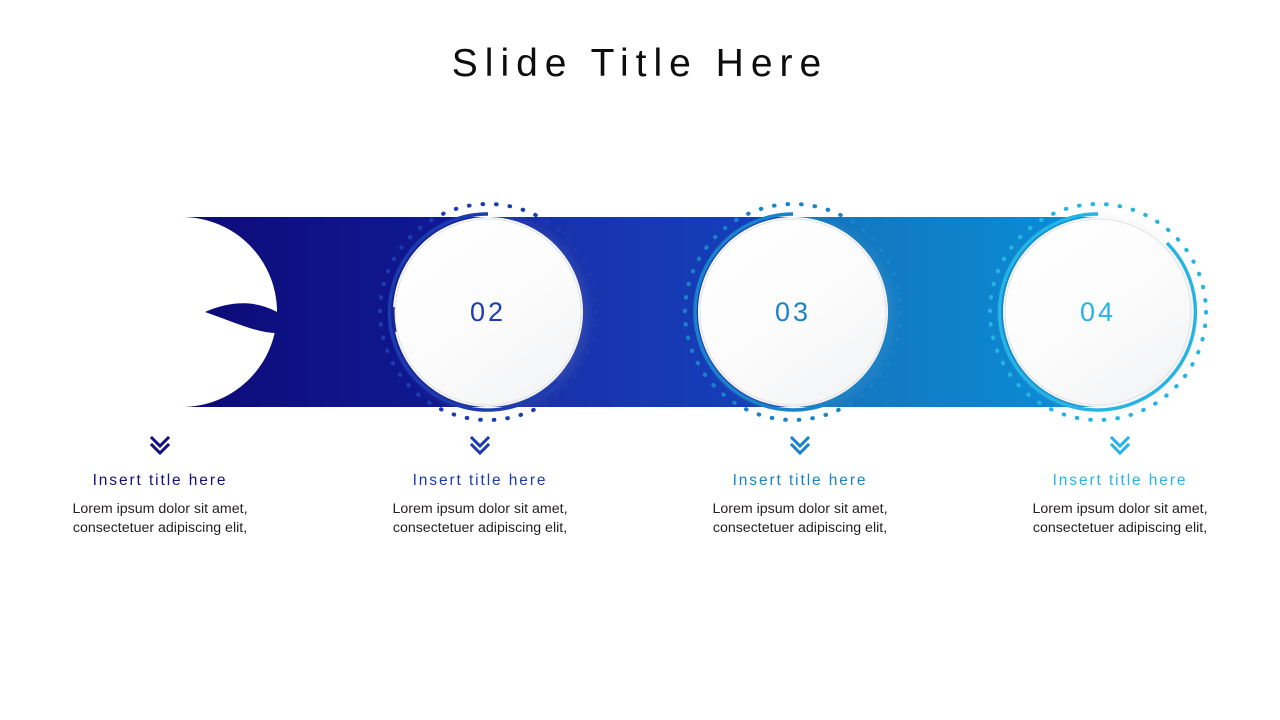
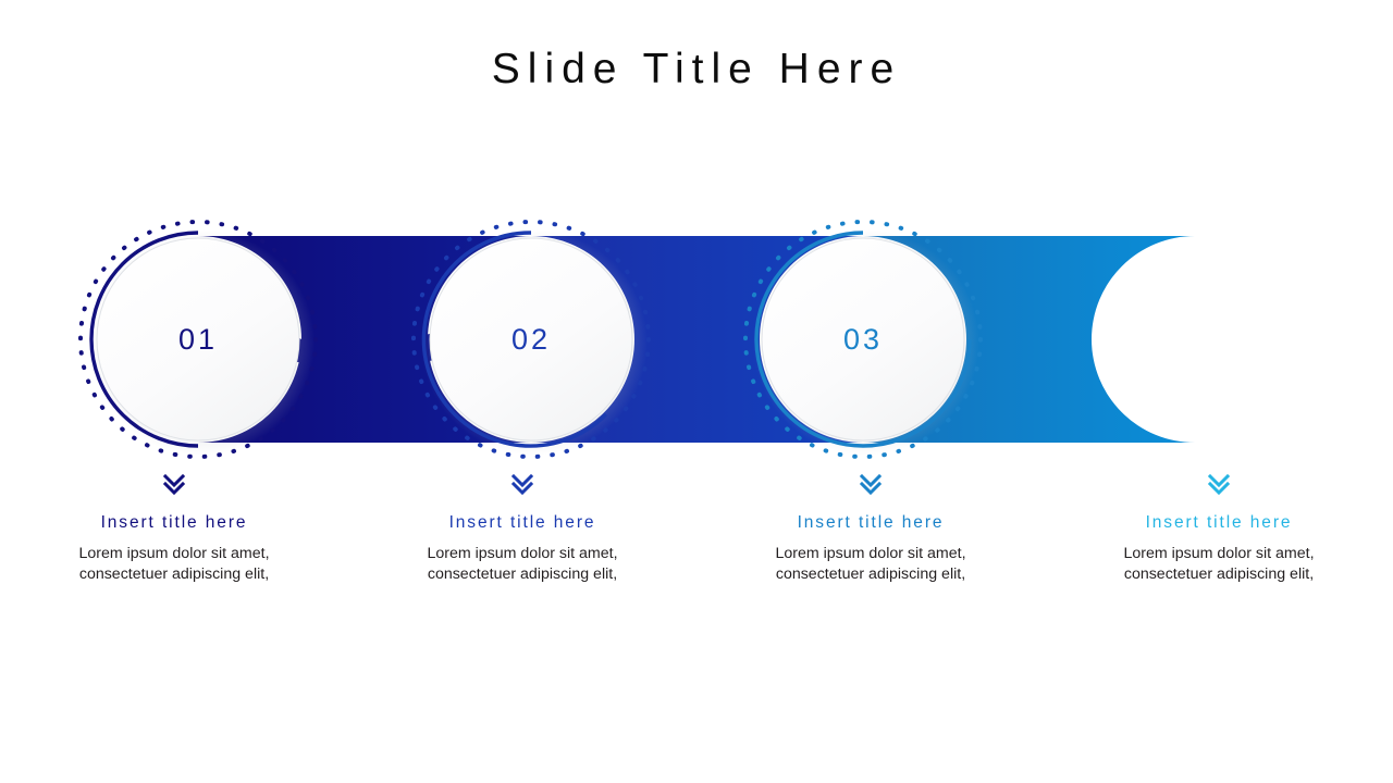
  Slide Title Here
+ 01
  02
  03
- 04
  Insert title here
  Lorem ipsum dolor sit amet, consectetuer adipiscing elit,
  Insert title here
  Lorem ipsum dolor sit amet, consectetuer adipiscing elit,
  Insert title here
  Lorem ipsum dolor sit amet, consectetuer adipiscing elit,
  Insert title here
  Lorem ipsum dolor sit amet, consectetuer adipiscing elit,
